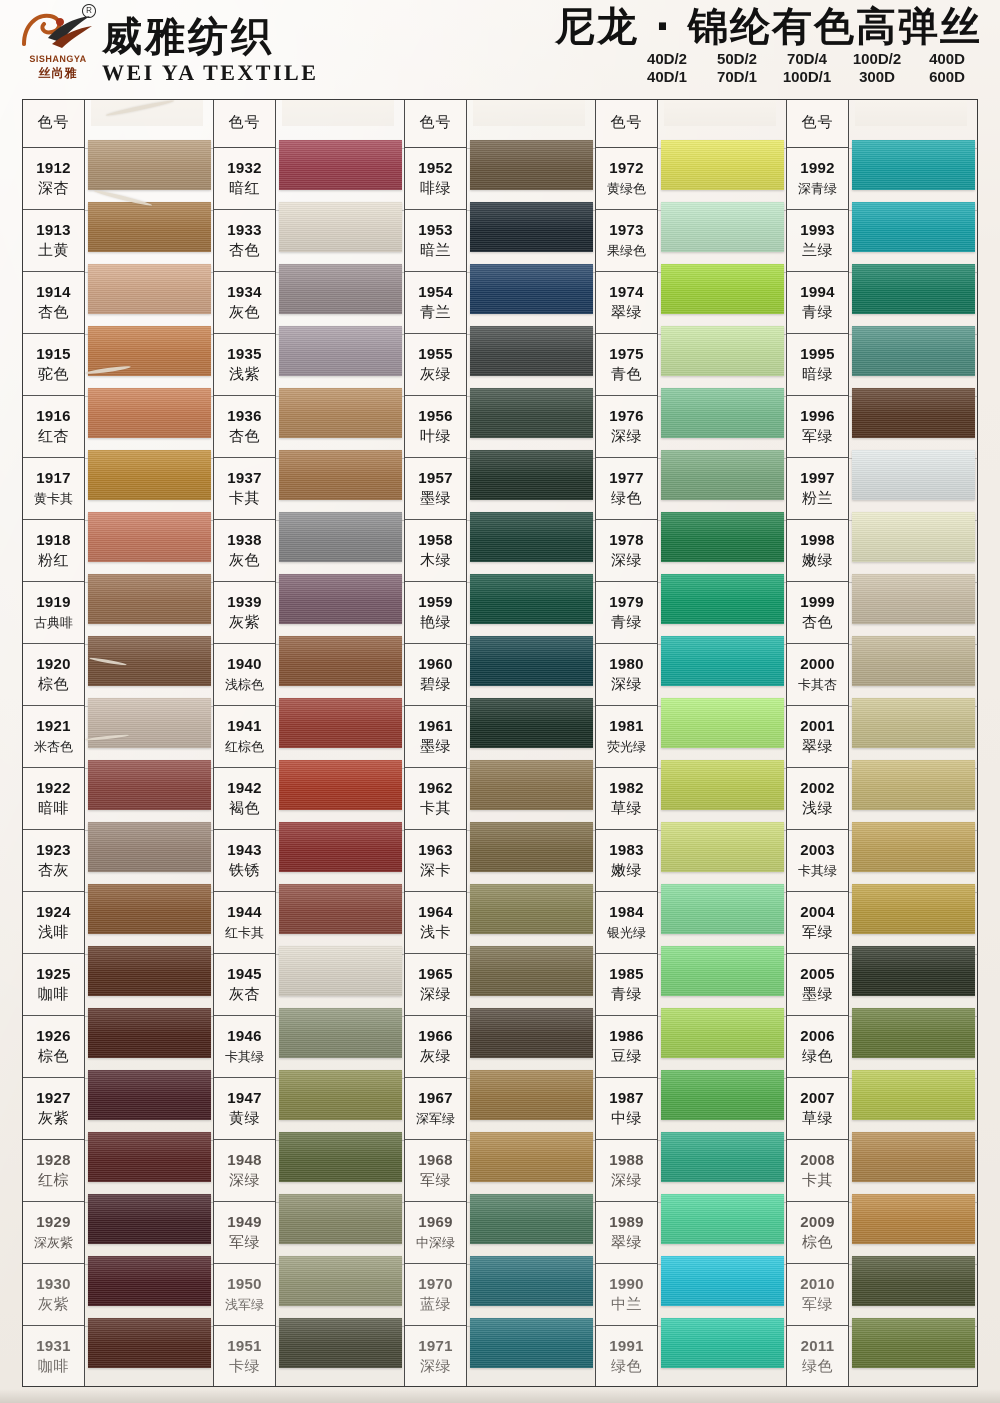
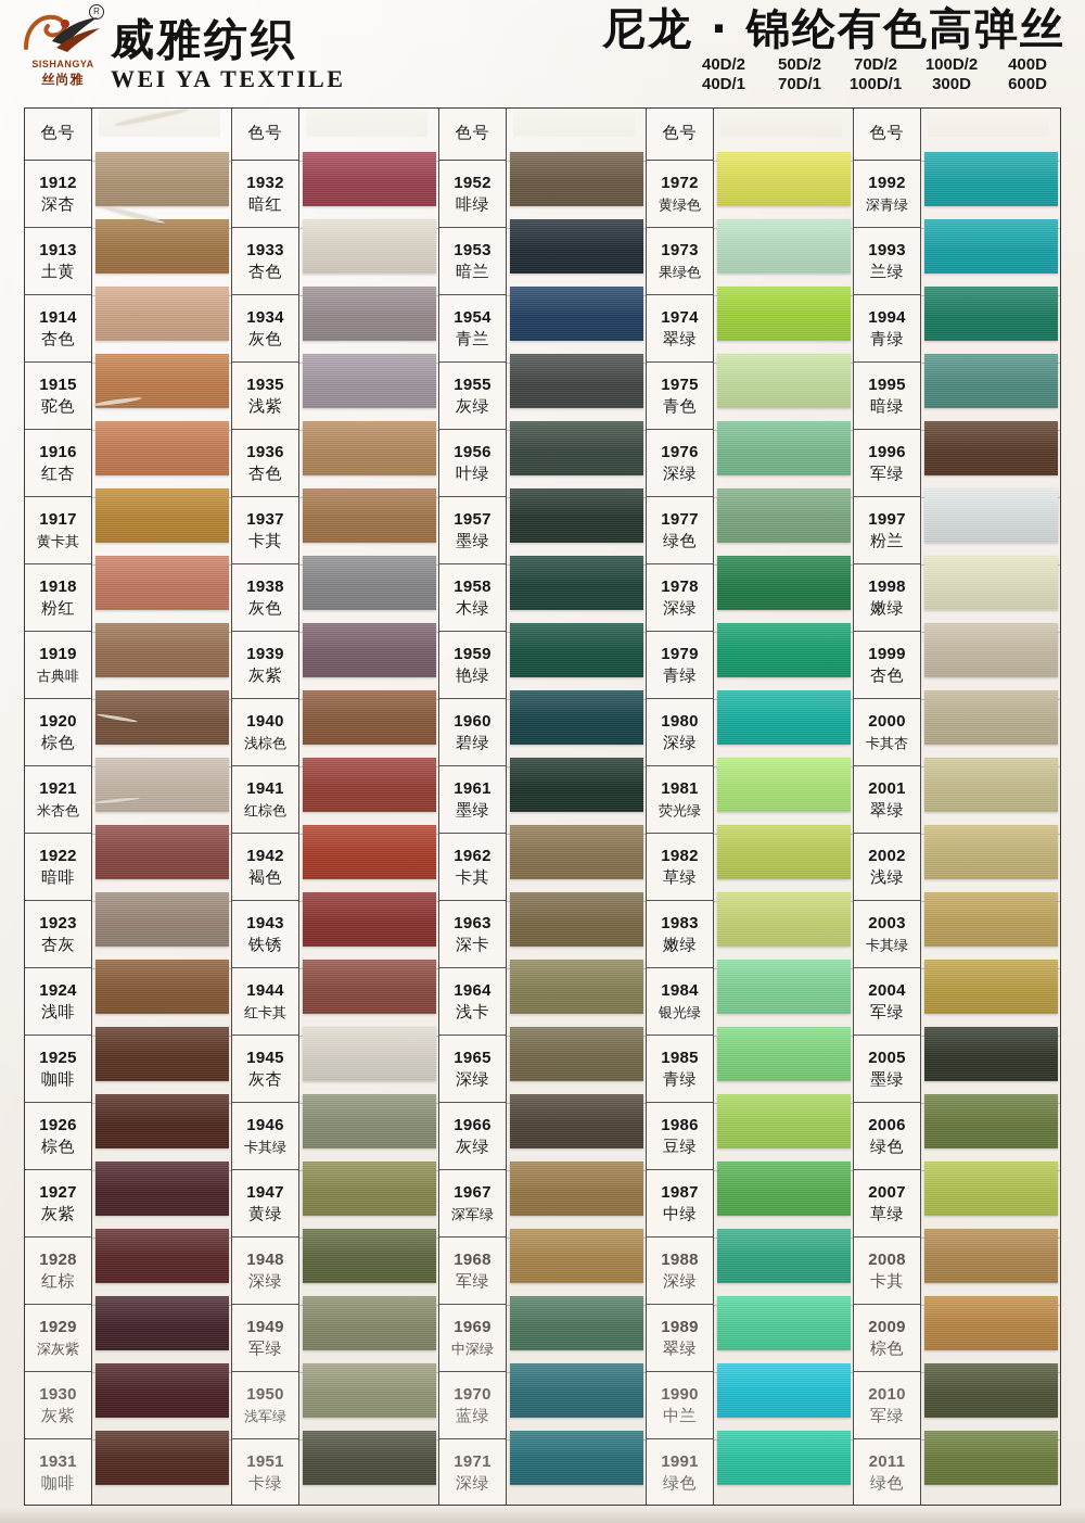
  R
  SISHANGYA
  丝尚雅
  威雅纺织
  WEI YA TEXTILE
  尼龙 · 锦纶有色高弹丝
  40D/2
  50D/2
- 70D/4
+ 70D/2
  100D/2
  400D
  40D/1
  70D/1
  100D/1
  300D
  600D
  色号
  1912
  深杏
  1913
  土黄
  1914
  杏色
  1915
  驼色
  1916
  红杏
  1917
  黄卡其
  1918
  粉红
  1919
  古典啡
  1920
  棕色
  1921
  米杏色
  1922
  暗啡
  1923
  杏灰
  1924
  浅啡
  1925
  咖啡
  1926
  棕色
  1927
  灰紫
  1928
  红棕
  1929
  深灰紫
  1930
  灰紫
  1931
  咖啡
  色号
  1932
  暗红
  1933
  杏色
  1934
  灰色
  1935
  浅紫
  1936
  杏色
  1937
  卡其
  1938
  灰色
  1939
  灰紫
  1940
  浅棕色
  1941
  红棕色
  1942
  褐色
  1943
  铁锈
  1944
  红卡其
  1945
  灰杏
  1946
  卡其绿
  1947
  黄绿
  1948
  深绿
  1949
  军绿
  1950
  浅军绿
  1951
  卡绿
  色号
  1952
  啡绿
  1953
  暗兰
  1954
  青兰
  1955
  灰绿
  1956
  叶绿
  1957
  墨绿
  1958
  木绿
  1959
  艳绿
  1960
  碧绿
  1961
  墨绿
  1962
  卡其
  1963
  深卡
  1964
  浅卡
  1965
  深绿
  1966
  灰绿
  1967
  深军绿
  1968
  军绿
  1969
  中深绿
  1970
  蓝绿
  1971
  深绿
  色号
  1972
  黄绿色
  1973
  果绿色
  1974
  翠绿
  1975
  青色
  1976
  深绿
  1977
  绿色
  1978
  深绿
  1979
  青绿
  1980
  深绿
  1981
  荧光绿
  1982
  草绿
  1983
  嫩绿
  1984
  银光绿
  1985
  青绿
  1986
  豆绿
  1987
  中绿
  1988
  深绿
  1989
  翠绿
  1990
  中兰
  1991
  绿色
  色号
  1992
  深青绿
  1993
  兰绿
  1994
  青绿
  1995
  暗绿
  1996
  军绿
  1997
  粉兰
  1998
  嫩绿
  1999
  杏色
  2000
  卡其杏
  2001
  翠绿
  2002
  浅绿
  2003
  卡其绿
  2004
  军绿
  2005
  墨绿
  2006
  绿色
  2007
  草绿
  2008
  卡其
  2009
  棕色
  2010
  军绿
  2011
  绿色
